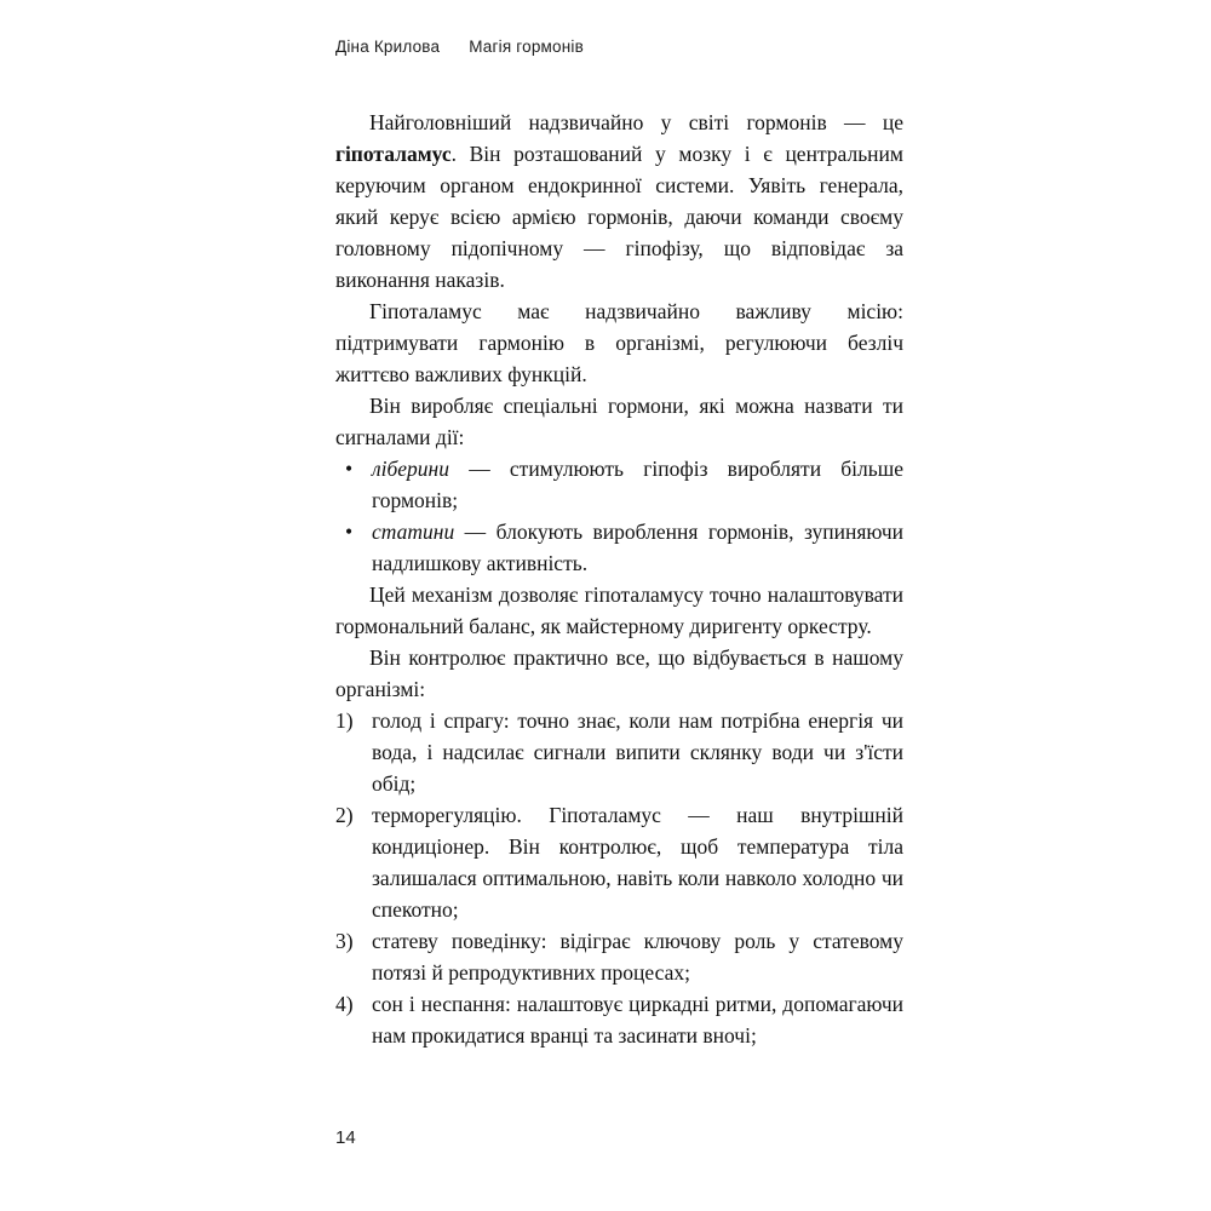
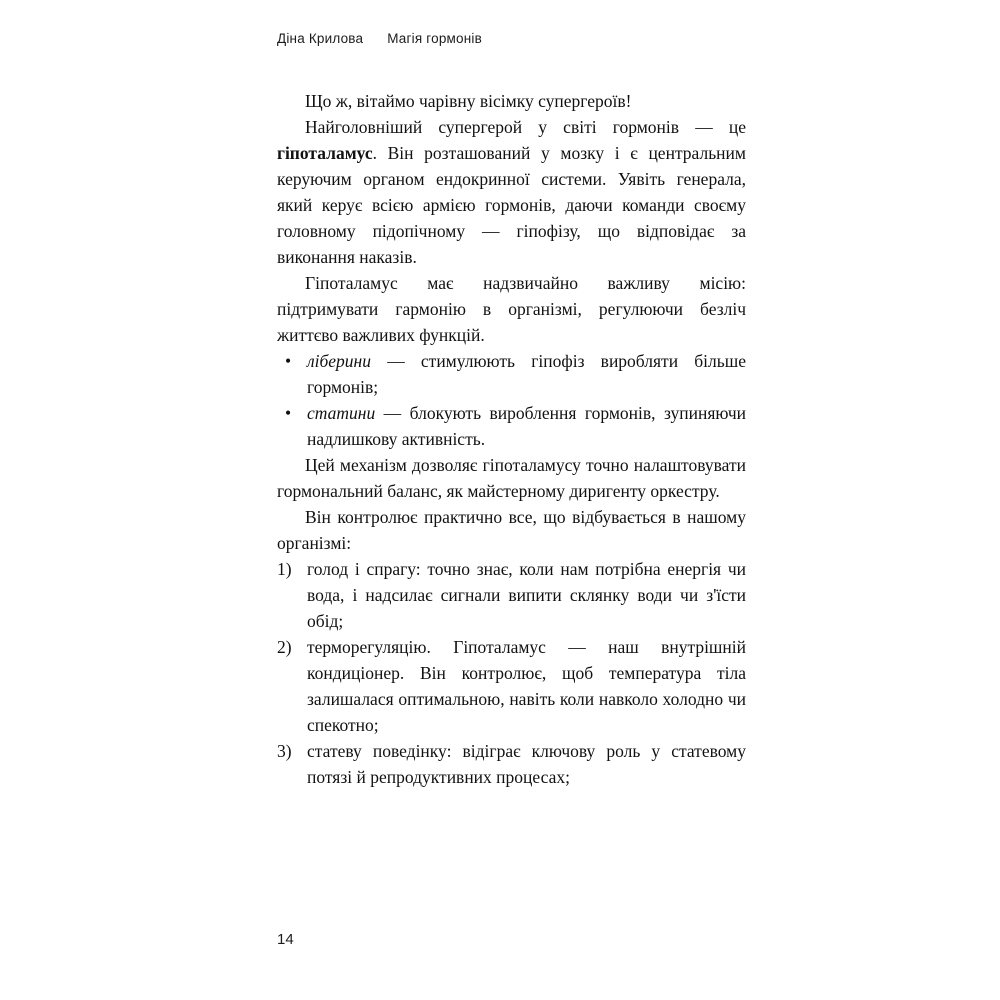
  Діна Крилова Магія гормонів
+ Що ж, вітаймо чарівну вісімку супергероїв!
- Найголовніший надзвичайно у світі гормонів — це гіпоталамус. Він розташований у мозку і є центральним керуючим органом ендокринної системи. Уявіть генерала, який керує всією армією гормонів, даючи команди своєму головному підопічному — гіпофізу, що відповідає за виконання наказів.
+ Найголовніший супергерой у світі гормонів — це гіпоталамус. Він розташований у мозку і є центральним керуючим органом ендокринної системи. Уявіть генерала, який керує всією армією гормонів, даючи команди своєму головному підопічному — гіпофізу, що відповідає за виконання наказів.
  Гіпоталамус має надзвичайно важливу місію: підтримувати гармонію в організмі, регулюючи безліч життєво важливих функцій.
- Він виробляє спеціальні гормони, які можна назвати ти сигналами дії:
  •
  ліберини — стимулюють гіпофіз виробляти більше гормонів;
  •
  статини — блокують вироблення гормонів, зупиняючи надлишкову активність.
  Цей механізм дозволяє гіпоталамусу точно налаштовувати гормональний баланс, як майстерному диригенту оркестру.
  Він контролює практично все, що відбувається в нашому організмі:
  1)
  голод і спрагу: точно знає, коли нам потрібна енергія чи вода, і надсилає сигнали випити склянку води чи з'їсти обід;
  2)
  терморегуляцію. Гіпоталамус — наш внутрішній кондиціонер. Він контролює, щоб температура тіла залишалася оптимальною, навіть коли навколо холодно чи спекотно;
  3)
  статеву поведінку: відіграє ключову роль у статевому потязі й репродуктивних процесах;
- 4)
- сон і неспання: налаштовує циркадні ритми, допомагаючи нам прокидатися вранці та засинати вночі;
  14
